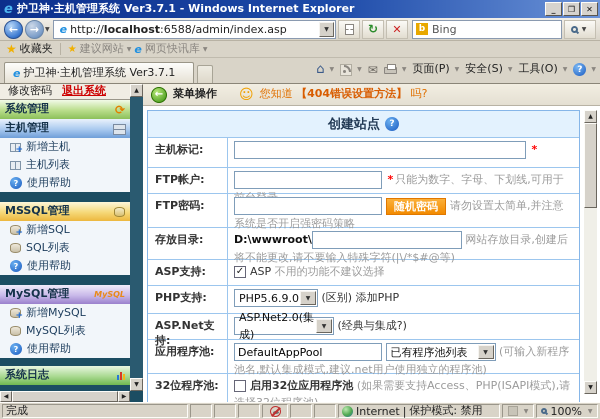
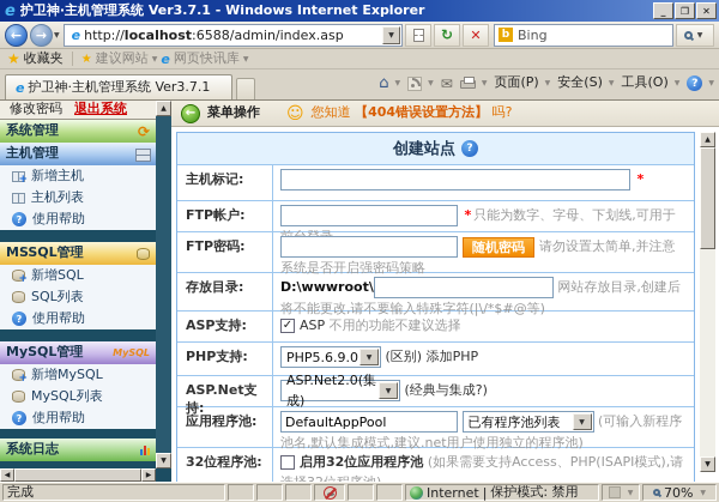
  e
  护卫神·主机管理系统 Ver3.7.1 - Windows Internet Explorer
  _
  ❐
  ✕
  ←
  →
  e
  http://localhost:6588/admin/index.asp
  ↻
  ✕
  b
  Bing
  ★
  收藏夹
  ★
  建议网站
  e
  网页快讯库
  e
  护卫神·主机管理系统 Ver3.7.1
  ⌂
  ✉
  页面(P)
  安全(S)
  工具(O)
  ?
  修改密码
  退出系统
  系统管理
  ⟳
  主机管理
  新增主机
  主机列表
  ?
  使用帮助
  MSSQL管理
  新增SQL
  SQL列表
  ?
  使用帮助
  MySQL管理
  MySQL
  新增MySQL
  MySQL列表
  ?
  使用帮助
  系统日志
  ←
  菜单操作
  ☺
  您知道 【404错误设置方法】 吗?
  创建站点
  ?
  主机标记:
  *
  FTP帐户:
  * 只能为数字、字母、下划线,可用于
  FTP密码:
  随机密码 请勿设置太简单,并注意系统是否开启强密码策略
  存放目录:
  D:\wwwroot\ 网站存放目录,创建后将不能更改,请不要输入特殊字符(|\/*$#@等)
  ASP支持:
  ✓ ASP 不用的功能不建议选择
  PHP支持:
  PHP5.6.9.0
  (区别) 添加PHP
  ASP.Net支持:
  ASP.Net2.0(集成)
  (经典与集成?)
  应用程序池:
  DefaultAppPool
  已有程序池列表
  (可输入新程序池名,默认集成模式,建议.net用户使用独立的程序池)
  32位程序池:
  启用32位应用程序池 (如果需要支持Access、PHP(ISAPI模式),请
  完成
  Internet
  |
  保护模式: 禁用
- 100%
+ 70%
